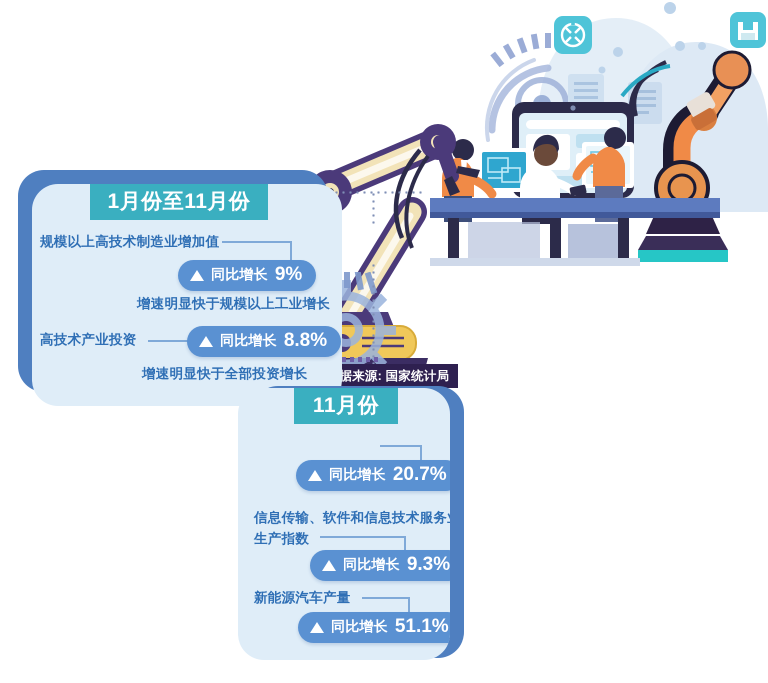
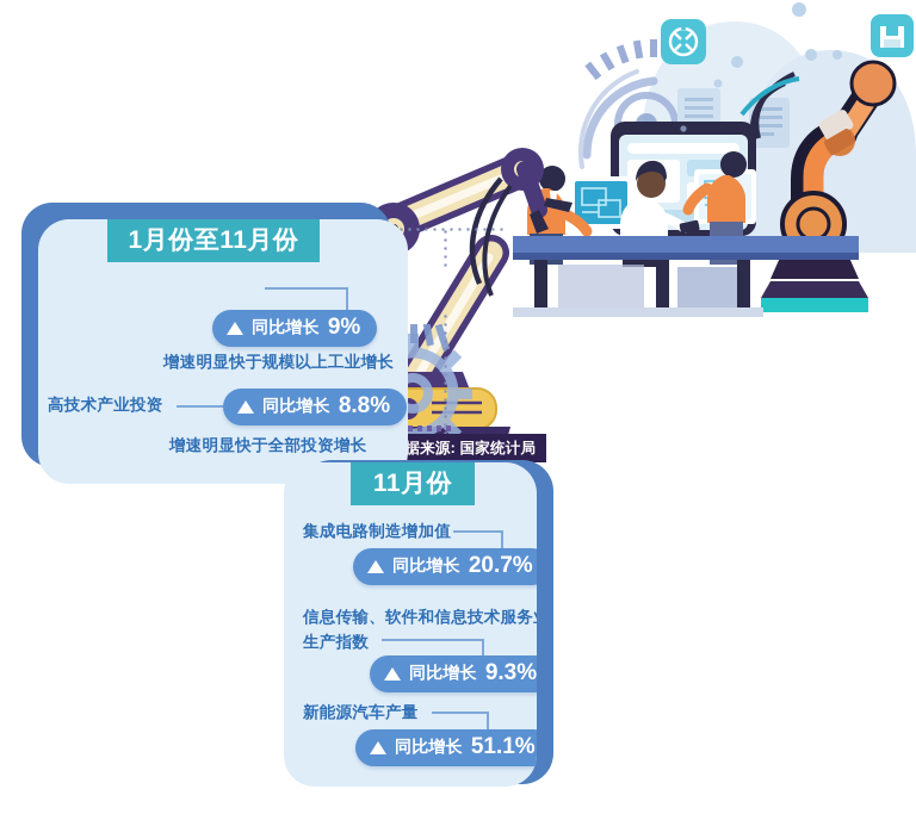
  据来源: 国家统计局
  1月份至11月份
- 规模以上高技术制造业增加值
  同比增长
  9%
  增速明显快于规模以上工业增长
  高技术产业投资
  同比增长
  8.8%
  增速明显快于全部投资增长
  11月份
+ 集成电路制造增加值
  同比增长
  20.7%
  信息传输、软件和信息技术服务
  生产指数
  同比增长
  9.3%
  新能源汽车产量
  同比增长
  51.1%
